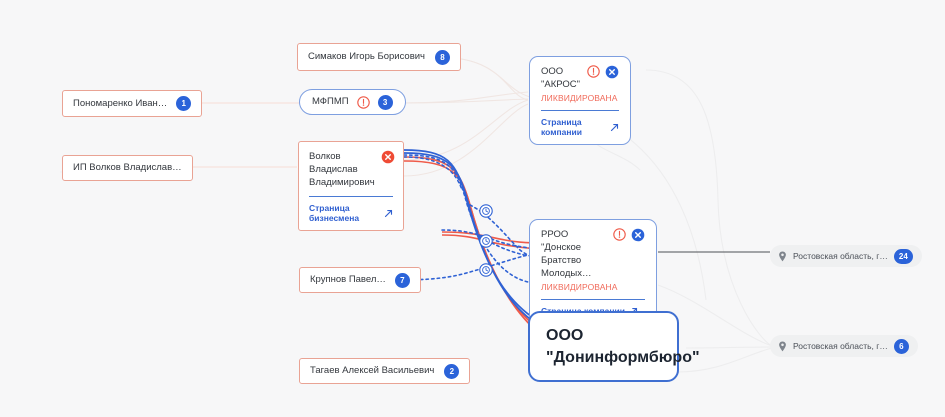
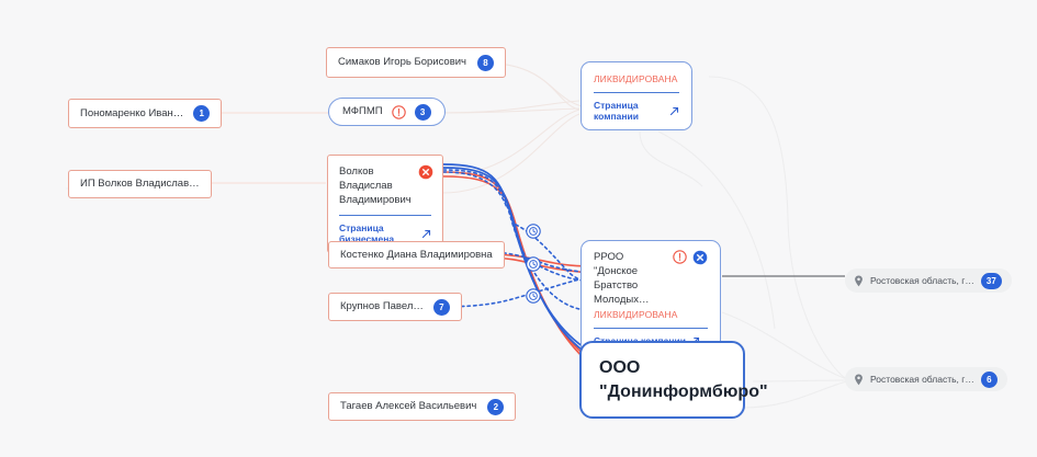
  Симаков Игорь Борисович
  8
  Пономаренко Иван…
  1
  МФПМП
  3
  ИП Волков Владислав…
  Волков Владислав Владимирович
  Страница бизнесмена
+ Костенко Диана Владимировна
  Крупнов Павел…
  7
  Тагаев Алексей Васильевич
  2
- ООО "АКРОС"
  ЛИКВИДИРОВАНА
  Страница компании
  РРОО "Донское Братство Молодых…
  ЛИКВИДИРОВАНА
  ООО "Донинформбюро"
  Ростовская область, г…
- 24
+ 37
  Ростовская область, г…
  6
